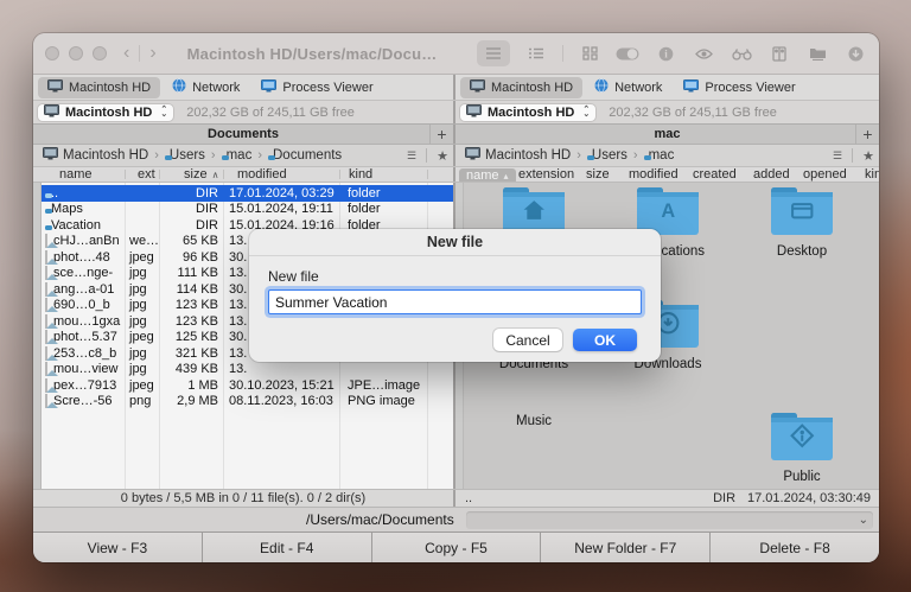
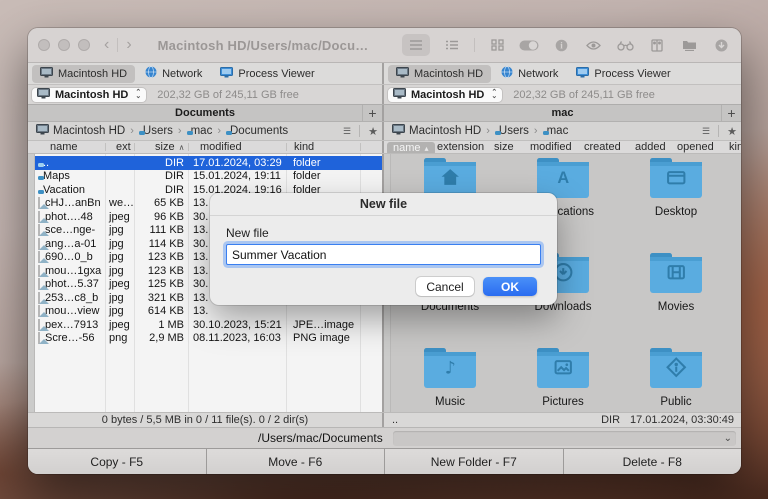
  ‹
  ›
  Macintosh HD/Users/mac/Docu…
  i
  Macintosh HD
  Network
  Process Viewer
  Macintosh HD
  Network
  Process Viewer
  Macintosh HD
  202,32 GB of 245,11 GB free
  Macintosh HD
  202,32 GB of 245,11 GB free
  Documents
  +
  mac
  +
  Macintosh HD
  ›
  Users
  ›
  mac
  ›
  Documents
  ☰
  ★
  Macintosh HD
  ›
  Users
  ›
  mac
  ☰
  ★
  name
  ext
  size ∧
  modified
  kind
  name ▴
  extension
  size
  modified
  created
  added
  opened
  kin
  ..
  DIR
  17.01.2024, 03:29
  folder
  Maps
  DIR
  15.01.2024, 19:11
  folder
  Vacation
  DIR
  15.01.2024, 19:16
  folder
  cHJ…anBn
  we…
  65 KB
  13.
  phot….48
  jpeg
  96 KB
  30.
  sce…nge-
  jpg
  111 KB
  13.
  ang…a-01
  jpg
  114 KB
  30.
  690…0_b
  jpg
  123 KB
  13.
  mou…1gxa
  jpg
  123 KB
  13.
  phot…5.37
  jpeg
  125 KB
  30.
  253…c8_b
  jpg
  321 KB
  13.
  mou…view
  jpg
- 439 KB
+ 614 KB
  13.
  pex…7913
  jpeg
  1 MB
  30.10.2023, 15:21
  JPE…image
  Scre…-56
  png
  2,9 MB
  08.11.2023, 16:03
  PNG image
  A
  Desktop
  Documents
  Downloads
+ Movies
+ ♪
  Music
+ Pictures
  Public
  0 bytes / 5,5 MB in 0 / 11 file(s). 0 / 2 dir(s)
  ..
  DIR
  17.01.2024, 03:30:49
  /Users/mac/Documents
  ⌄
- View - F3
- Edit - F4
  Copy - F5
+ Move - F6
  New Folder - F7
  Delete - F8
  New file
  New file
  Summer Vacation
  Cancel
  OK
